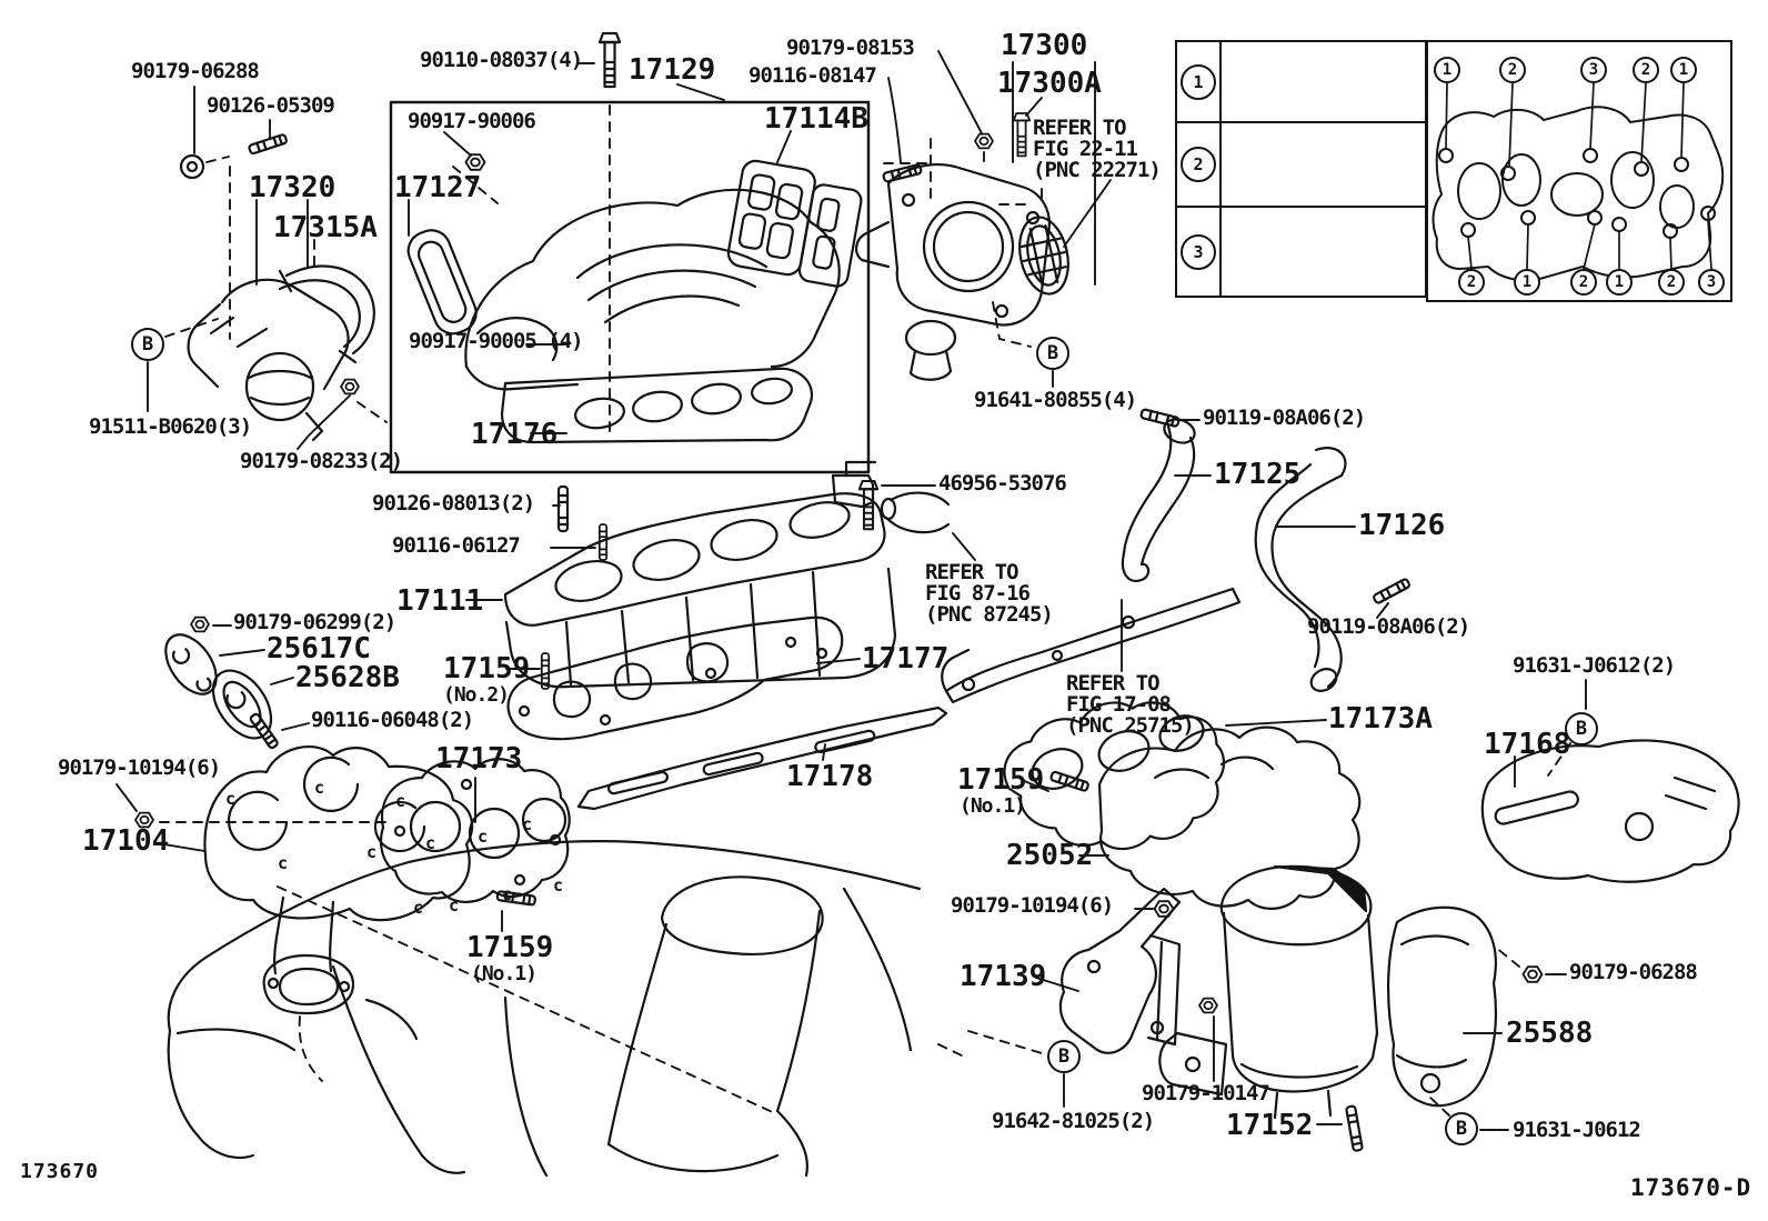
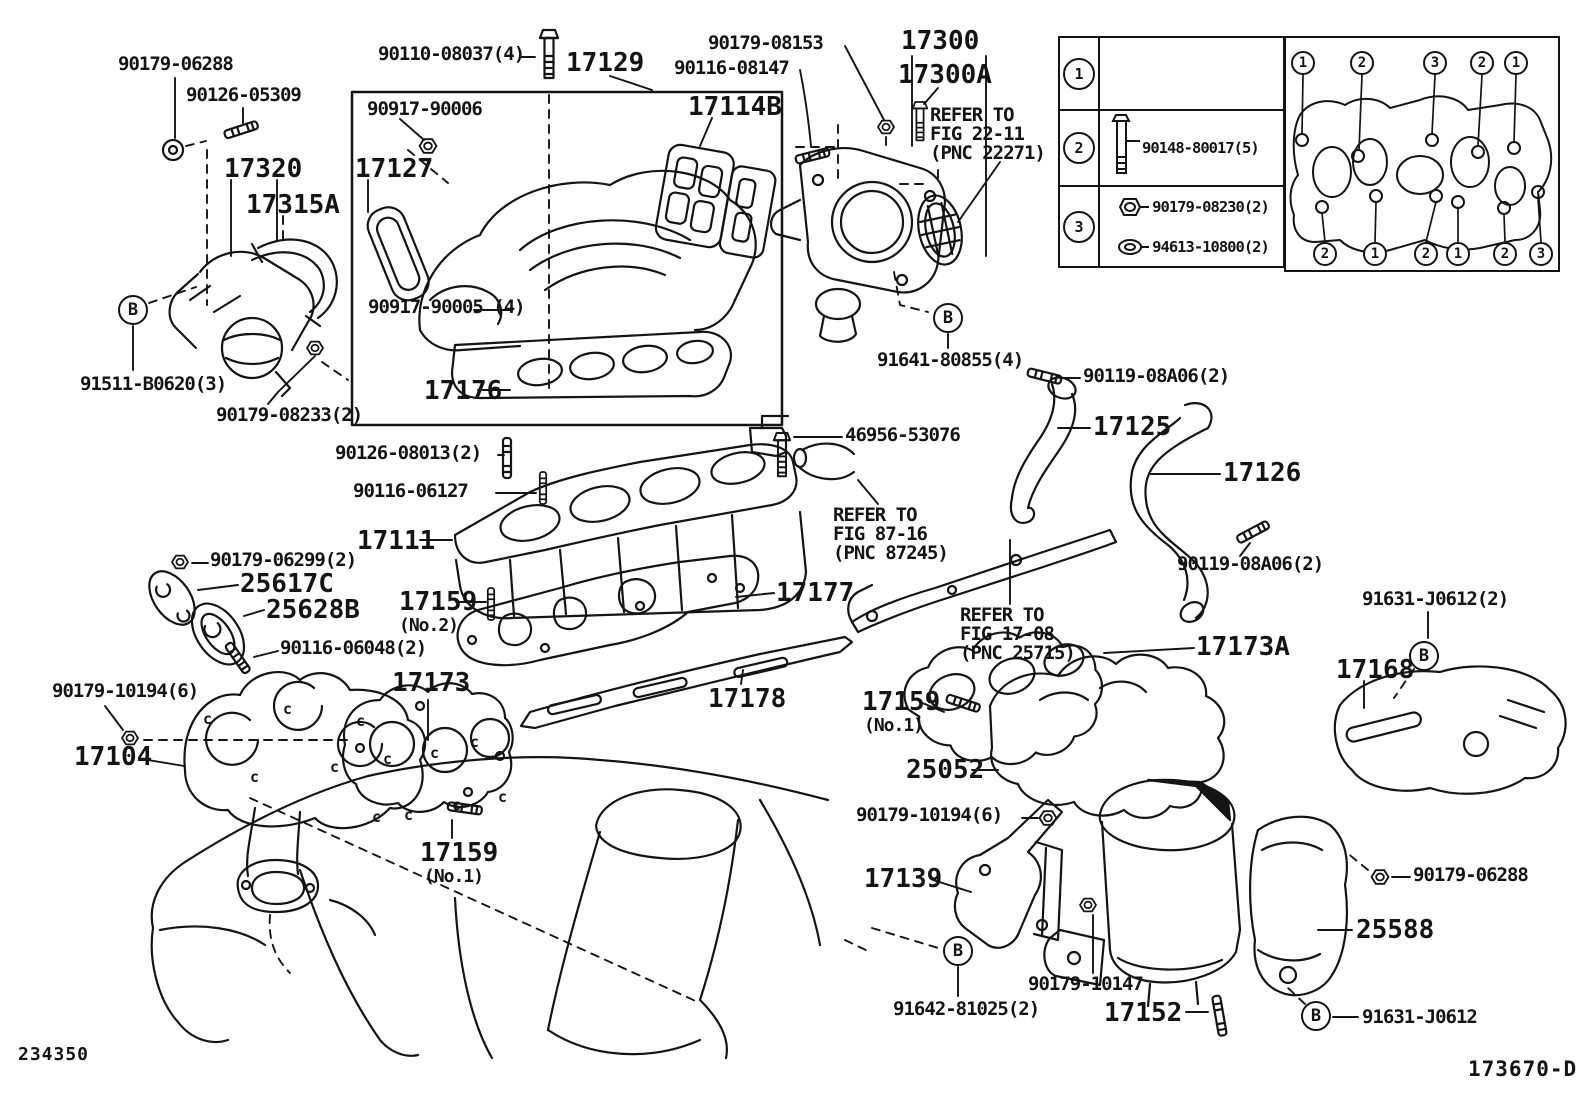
  1
  2
+ 90148-80017(5)
  3
+ 90179-08230(2)
+ 94613-10800(2)
  90179-06288
  90126-05309
  17320
  17315A
  90110-08037(4)
  17129
  90917-90006
  17127
  90179-08153
  90116-08147
  17114B
  17300
  17300A
  REFER TO
  FIG 22-11
  (PNC 22271)
  91511-B0620(3)
  90179-08233(2)
  90917-90005 (4)
  17176
  90126-08013(2)
  90116-06127
  17111
  46956-53076
  REFER TO
  FIG 87-16
  (PNC 87245)
  91641-80855(4)
  90119-08A06(2)
  17125
  17126
  90119-08A06(2)
  90179-06299(2)
  25617C
  25628B
  90116-06048(2)
  17159
  (No.2)
  17177
  17178
  REFER TO
  FIG 17-08
  (PNC 25715)
  17173A
  91631-J0612(2)
  17168
  17159
  (No.1)
  25052
  90179-10194(6)
  17104
  17173
  17159
  (No.1)
  90179-10194(6)
  17139
  91642-81025(2)
  90179-10147
  17152
  25588
  90179-06288
  91631-J0612
- 173670
+ 234350
  173670-D
  B
  B
  B
  B
  B
  1
  2
  3
  2
  1
  2
  1
  2
  1
  2
  3
  c
  c
  c
  c
  c
  c
  c
  c
  c
  c
  c
  c
